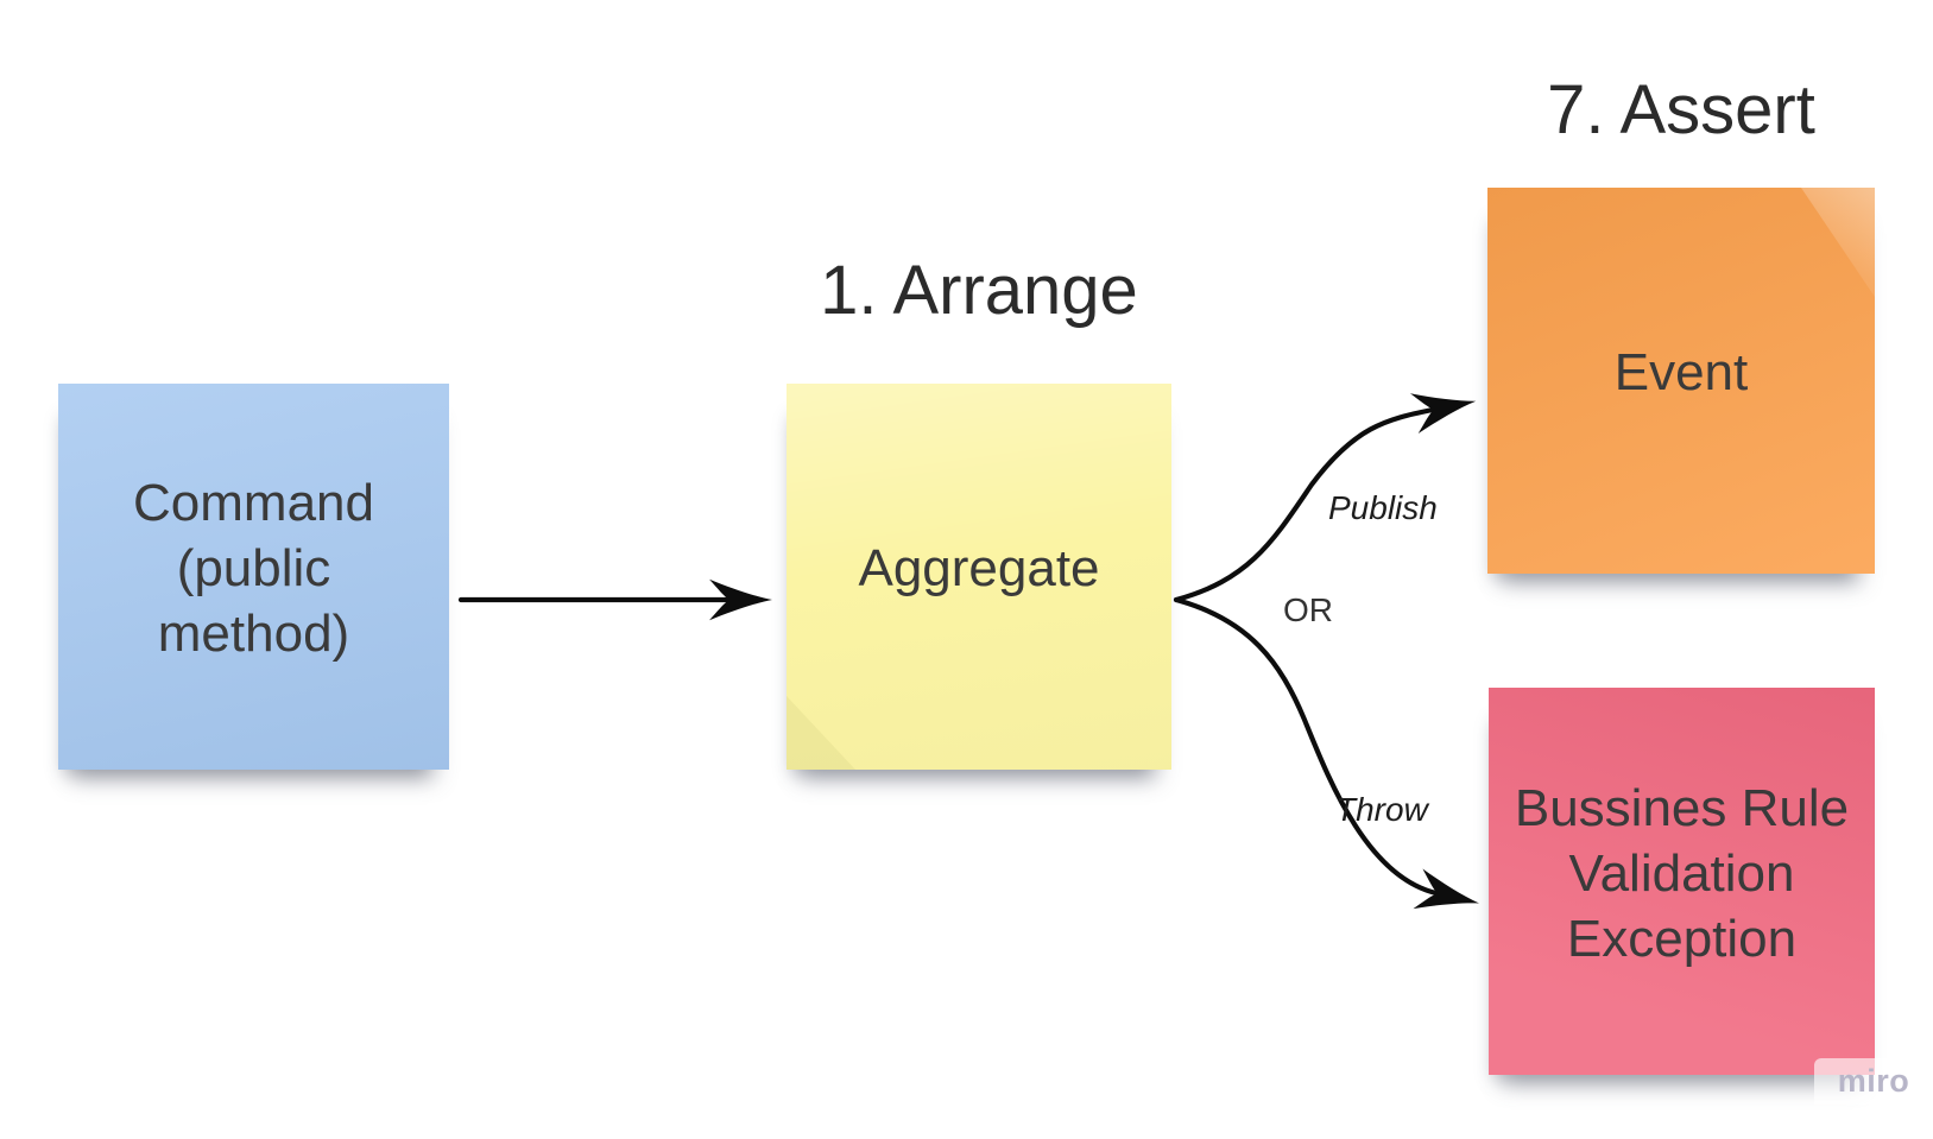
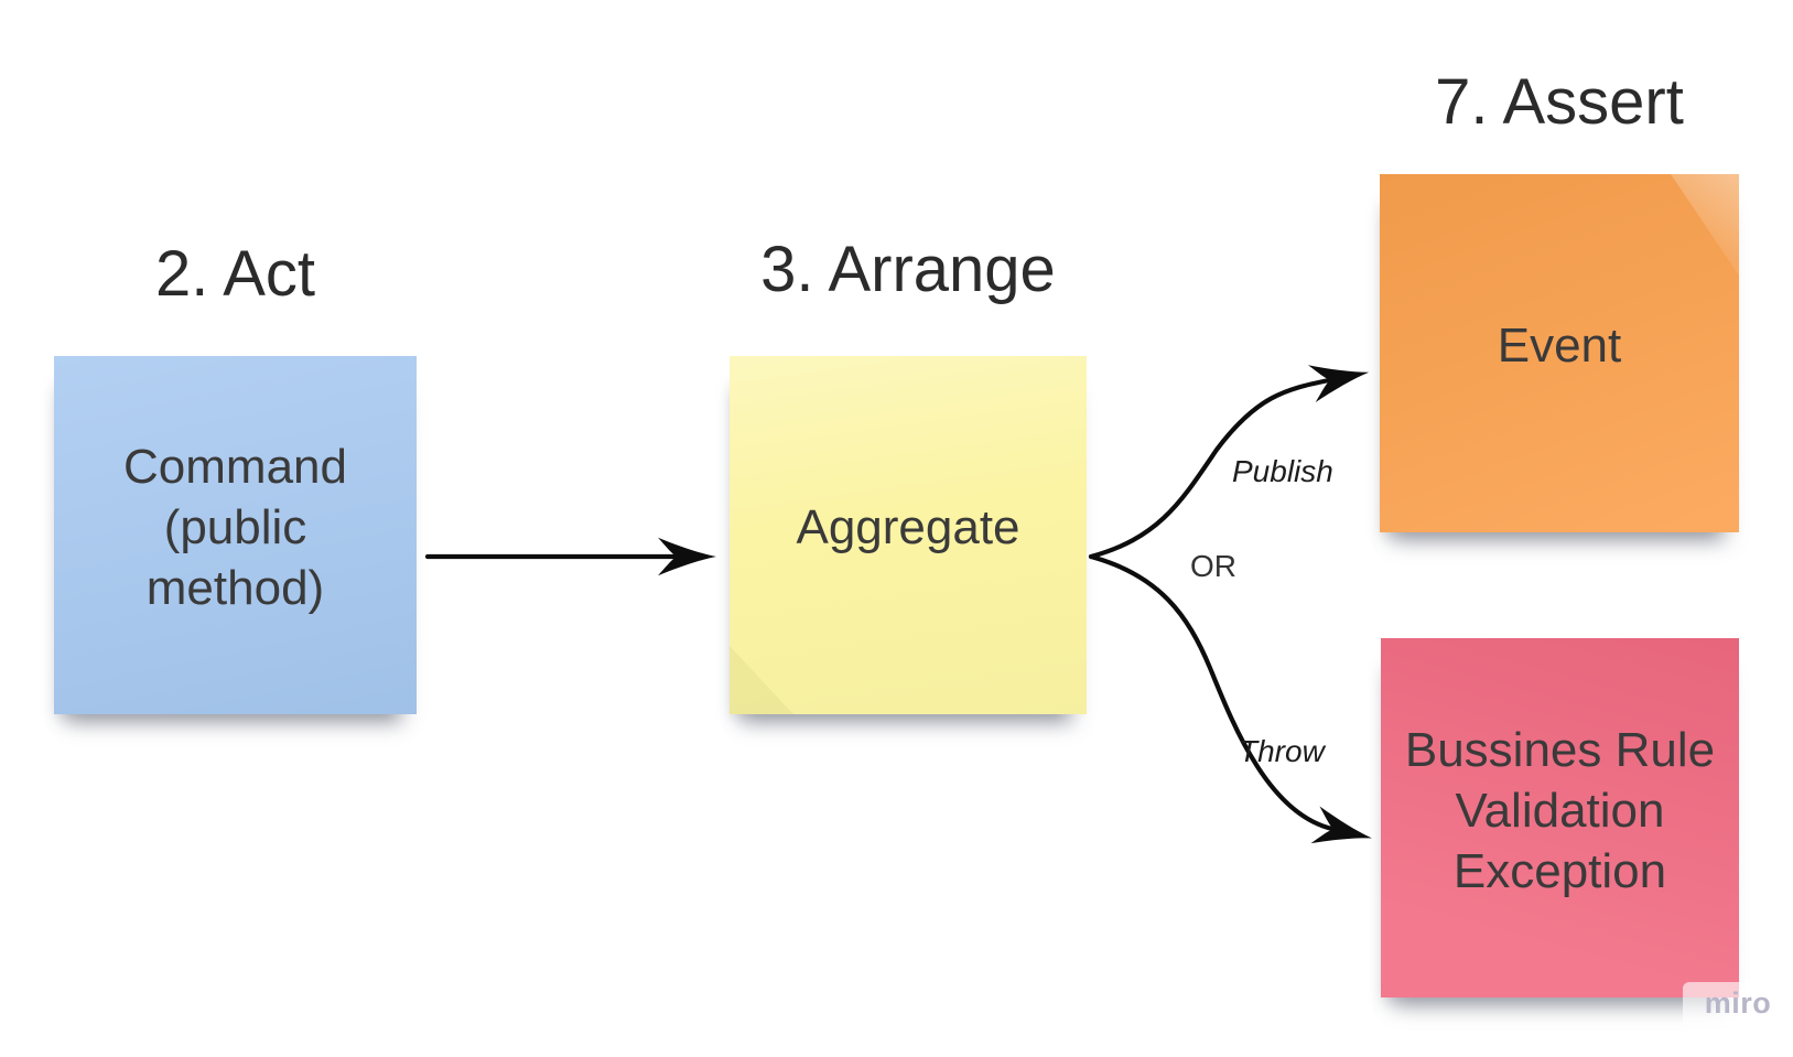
+ 2. Act
- 1. Arrange
+ 3. Arrange
  7. Assert
  Command (public method)
  Aggregate
  Event
  Bussines Rule Validation Exception
  Publish
  OR
  Throw
  miro
